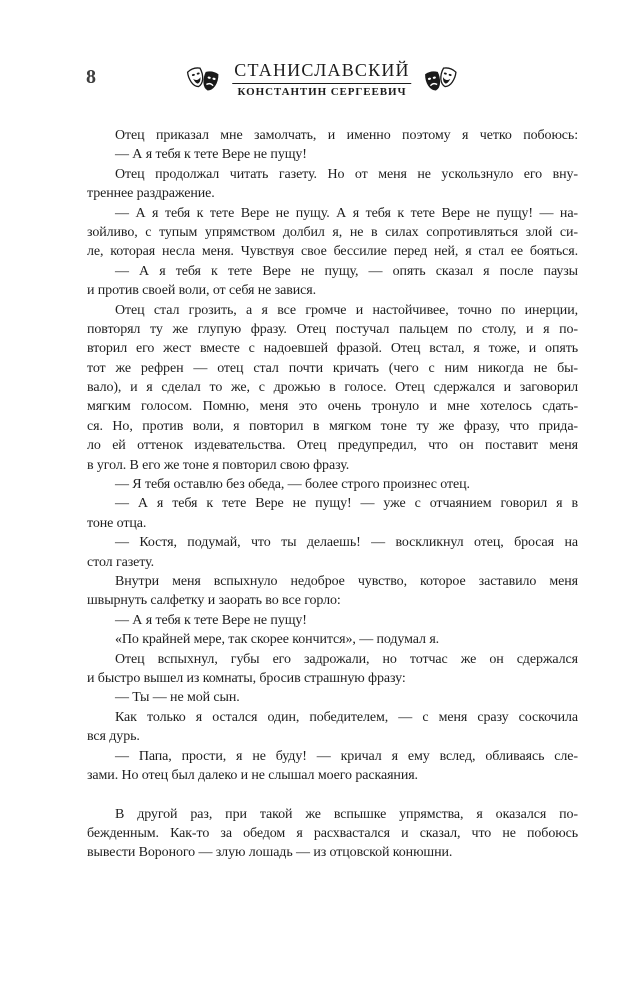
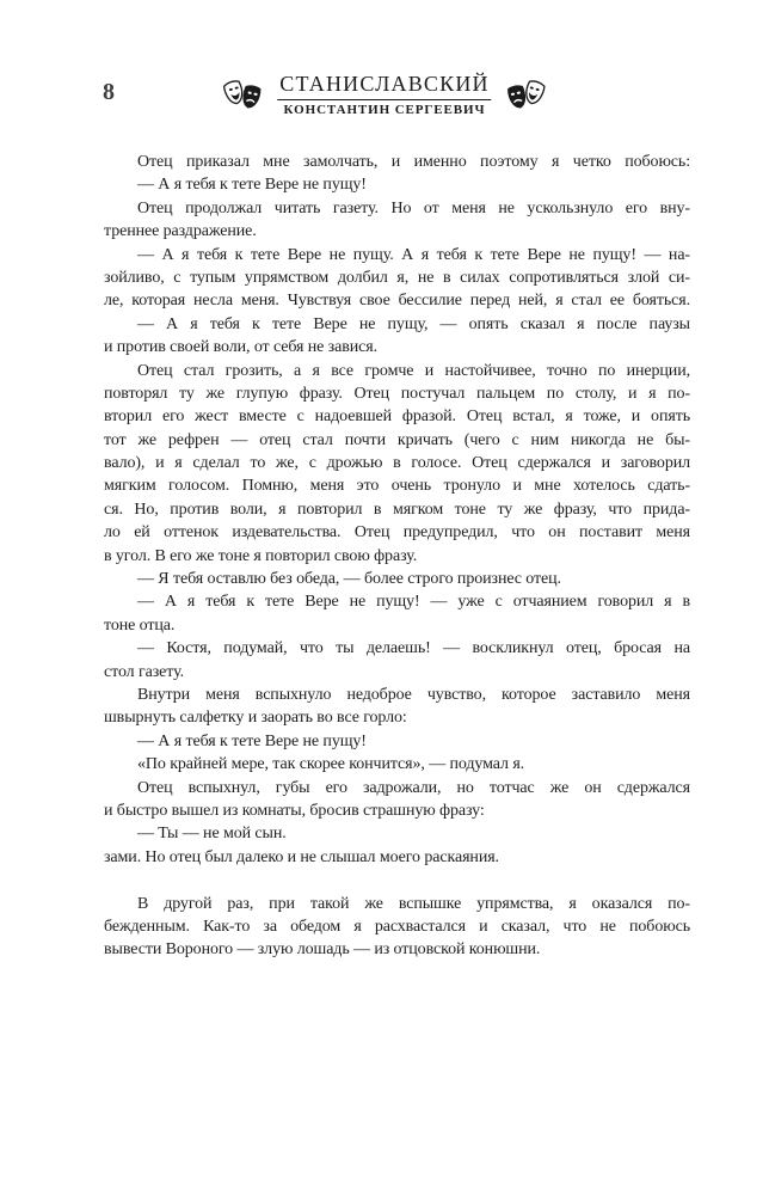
  8
  СТАНИСЛАВСКИЙ
  КОНСТАНТИН СЕРГЕЕВИЧ
  Отец приказал мне замолчать, и именно поэтому я четко побоюсь:
  — А я тебя к тете Вере не пущу!
  Отец продолжал читать газету. Но от меня не ускользнуло его вну-
  треннее раздражение.
  — А я тебя к тете Вере не пущу. А я тебя к тете Вере не пущу! — на-
  зойливо, с тупым упрямством долбил я, не в силах сопротивляться злой си-
  ле, которая несла меня. Чувствуя свое бессилие перед ней, я стал ее бояться.
  — А я тебя к тете Вере не пущу, — опять сказал я после паузы
  и против своей воли, от себя не завися.
  Отец стал грозить, а я все громче и настойчивее, точно по инерции,
  повторял ту же глупую фразу. Отец постучал пальцем по столу, и я по-
  вторил его жест вместе с надоевшей фразой. Отец встал, я тоже, и опять
  тот же рефрен — отец стал почти кричать (чего с ним никогда не бы-
  вало), и я сделал то же, с дрожью в голосе. Отец сдержался и заговорил
  мягким голосом. Помню, меня это очень тронуло и мне хотелось сдать-
  ся. Но, против воли, я повторил в мягком тоне ту же фразу, что прида-
  ло ей оттенок издевательства. Отец предупредил, что он поставит меня
  в угол. В его же тоне я повторил свою фразу.
  — Я тебя оставлю без обеда, — более строго произнес отец.
  — А я тебя к тете Вере не пущу! — уже с отчаянием говорил я в
  тоне отца.
  — Костя, подумай, что ты делаешь! — воскликнул отец, бросая на
  стол газету.
  Внутри меня вспыхнуло недоброе чувство, которое заставило меня
  швырнуть салфетку и заорать во все горло:
  — А я тебя к тете Вере не пущу!
  «По крайней мере, так скорее кончится», — подумал я.
  Отец вспыхнул, губы его задрожали, но тотчас же он сдержался
  и быстро вышел из комнаты, бросив страшную фразу:
  — Ты — не мой сын.
- Как только я остался один, победителем, — с меня сразу соскочила
- вся дурь.
- — Папа, прости, я не буду! — кричал я ему вслед, обливаясь сле-
  зами. Но отец был далеко и не слышал моего раскаяния.
  В другой раз, при такой же вспышке упрямства, я оказался по-
  бежденным. Как-то за обедом я расхвастался и сказал, что не побоюсь
  вывести Вороного — злую лошадь — из отцовской конюшни.
